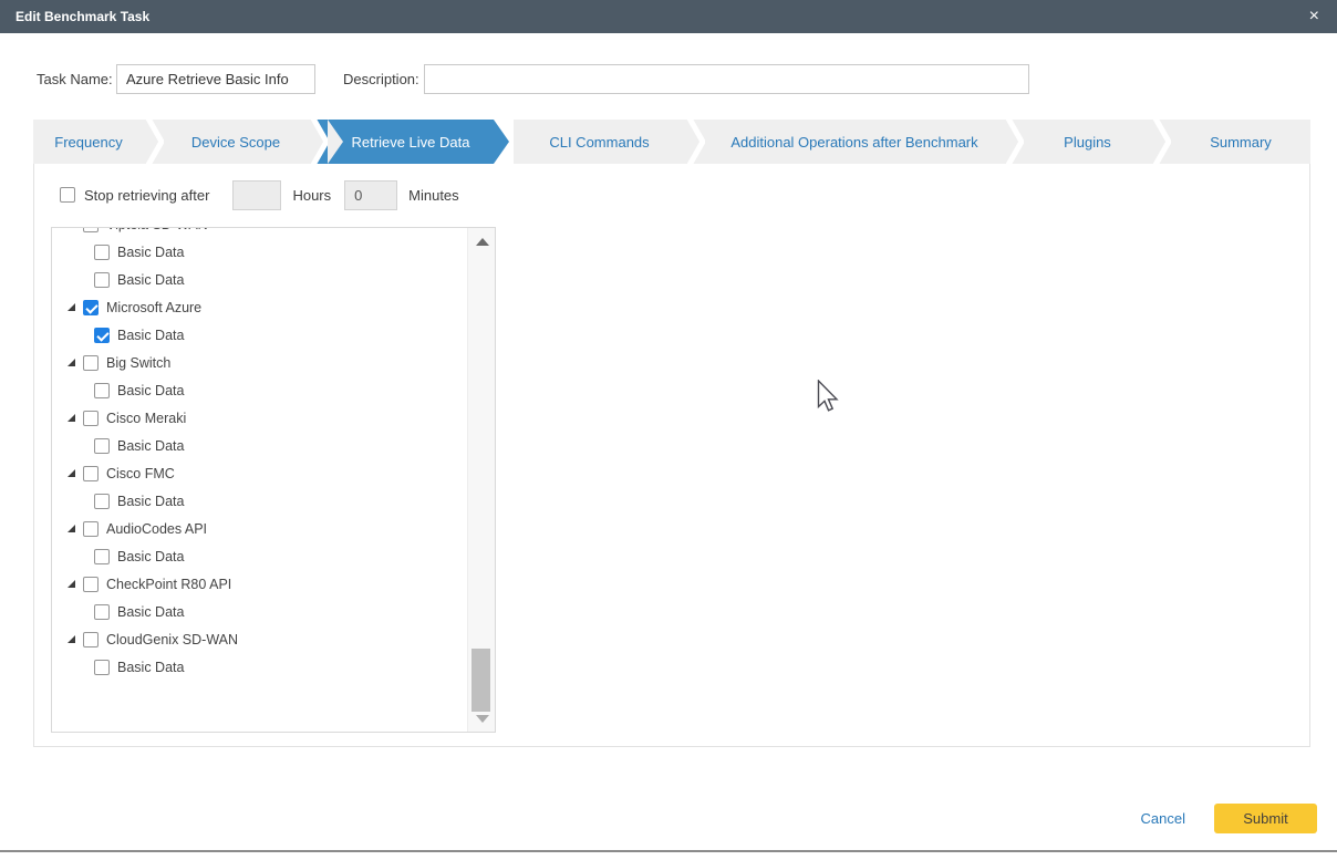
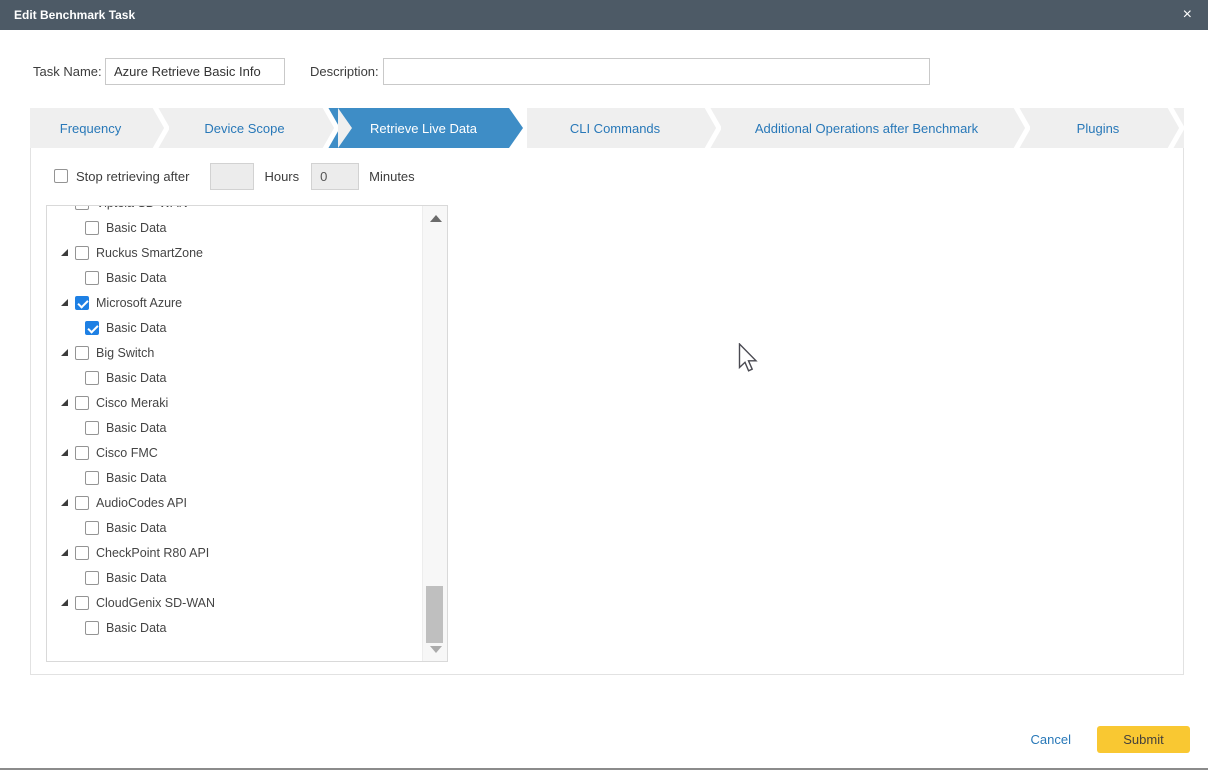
  Edit Benchmark Task
  ×
  Task Name:
  Azure Retrieve Basic Info
  Description:
  Frequency
  Device Scope
  Retrieve Live Data
  CLI Commands
  Additional Operations after Benchmark
  Plugins
- Summary
  Stop retrieving after
  Hours
  0
  Minutes
  Basic Data
+ Ruckus SmartZone
  Basic Data
  Microsoft Azure
  Basic Data
  Big Switch
  Basic Data
  Cisco Meraki
  Basic Data
  Cisco FMC
  Basic Data
  AudioCodes API
  Basic Data
  CheckPoint R80 API
  Basic Data
  CloudGenix SD-WAN
  Basic Data
  Cancel
  Submit
